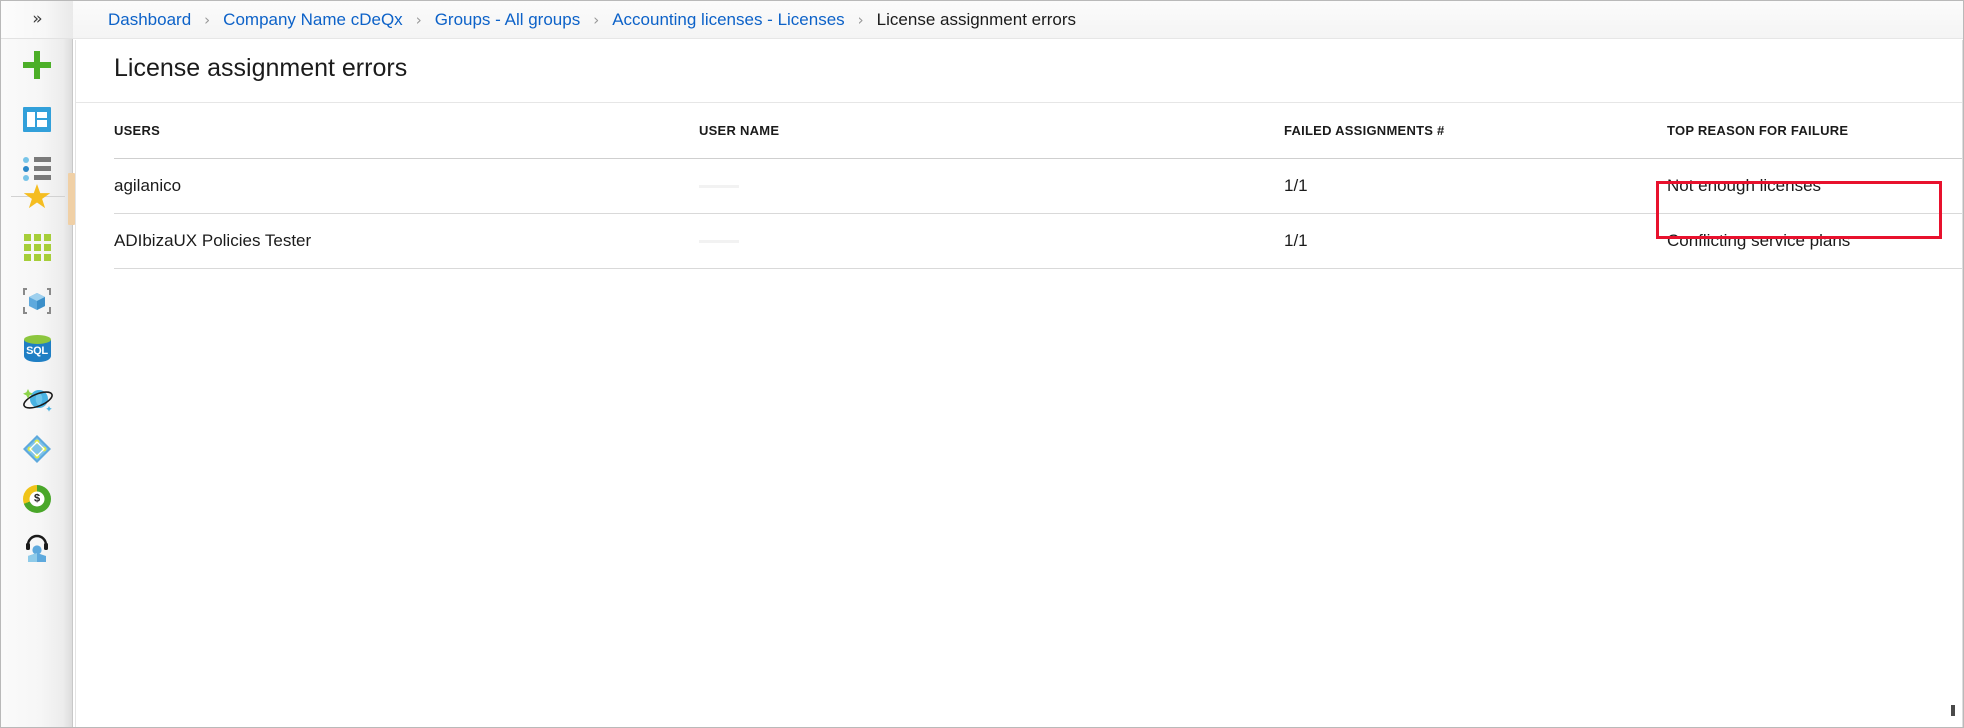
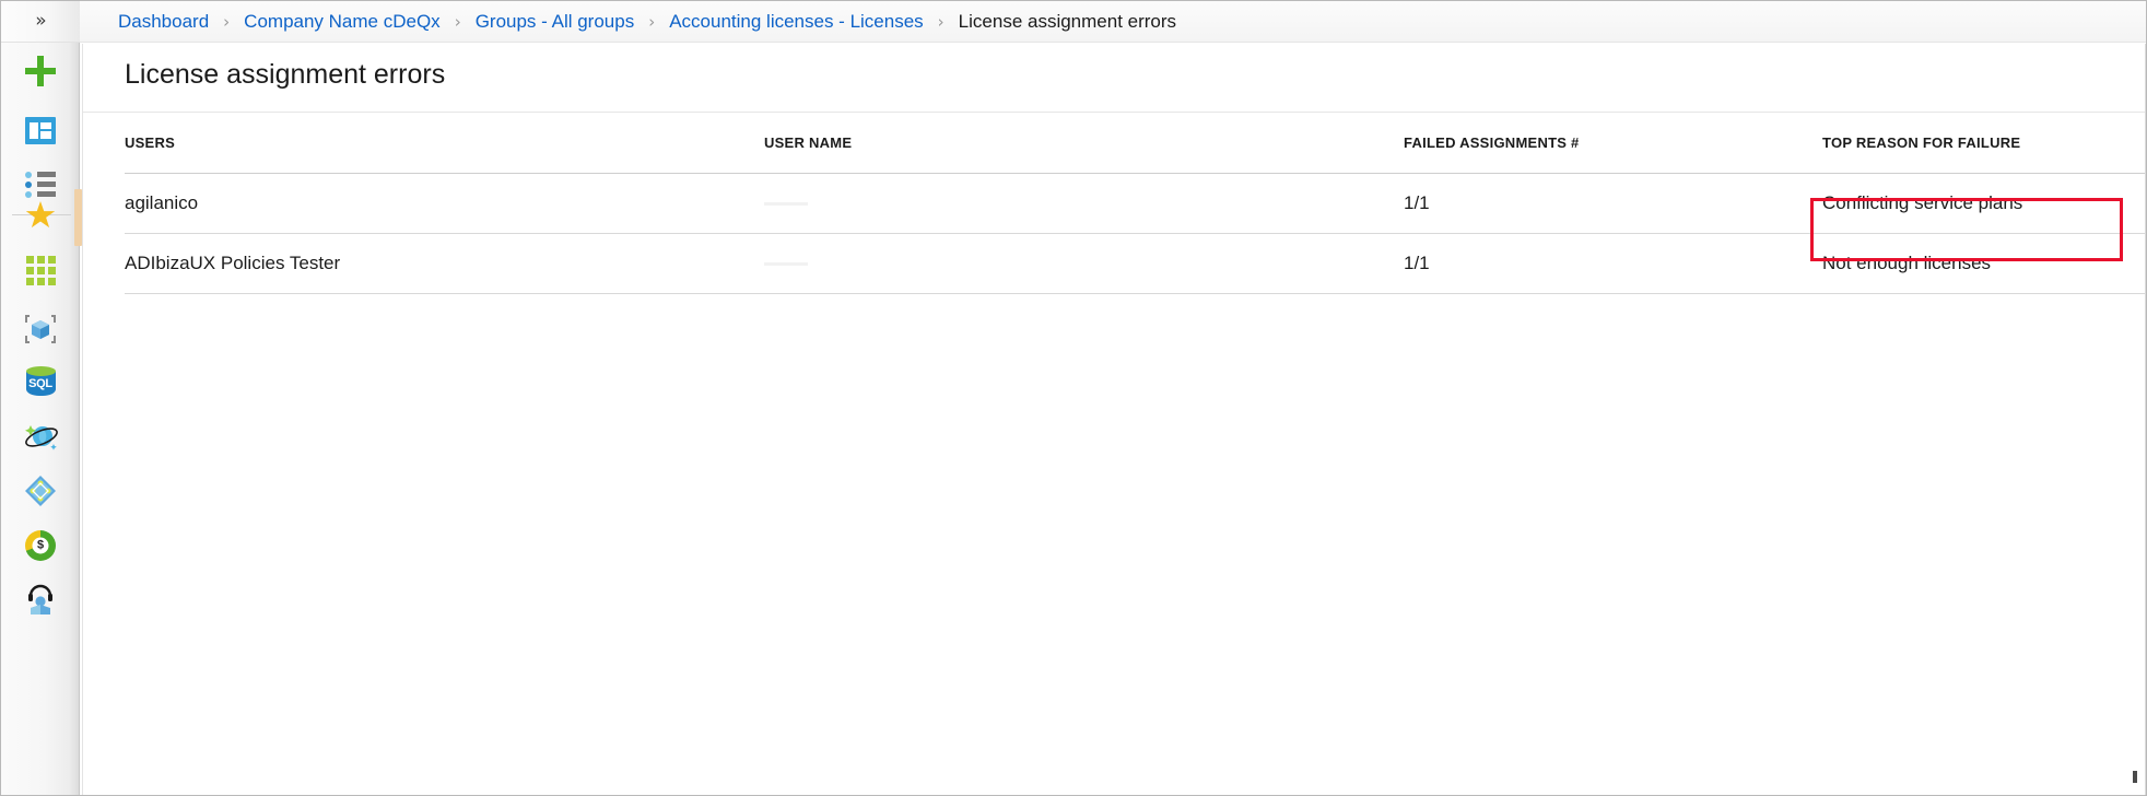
  »
  SQL
  Dashboard
  ›
  Company Name cDeQx
  ›
  Groups - All groups
  ›
  Accounting licenses - Licenses
  ›
  License assignment errors
  License assignment errors
  USERS
  USER NAME
  FAILED ASSIGNMENTS #
  TOP REASON FOR FAILURE
  agilanico
  1/1
- Not enough licenses
+ Conflicting service plans
  ADIbizaUX Policies Tester
  1/1
- Conflicting service plans
+ Not enough licenses
